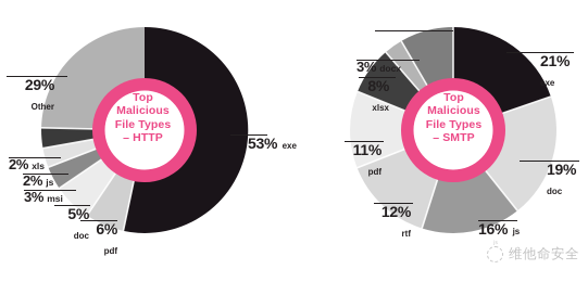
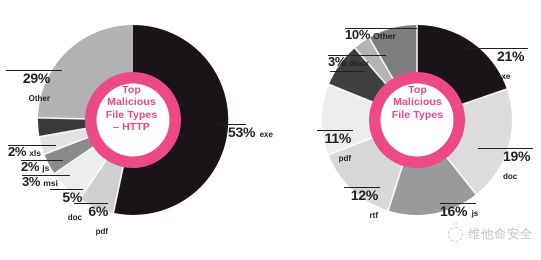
  Top
  Malicious
  File Types
  – HTTP
  53% exe
  29% Other
  2%
  xls
  2%
  js
  3%
  msi
  5% doc
  6% pdf
  Top
  Malicious
  File Types
- – SMTP
  21% exe
  19% doc
  16% js
  12% rtf
  11% pdf
- 8% xlsx
  3%
  docx
+ 10%
+ Other
  维他命安全
